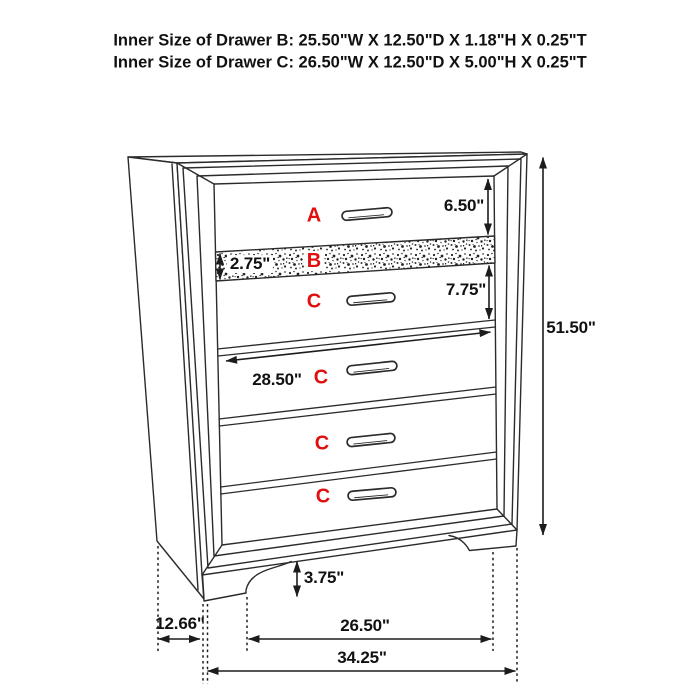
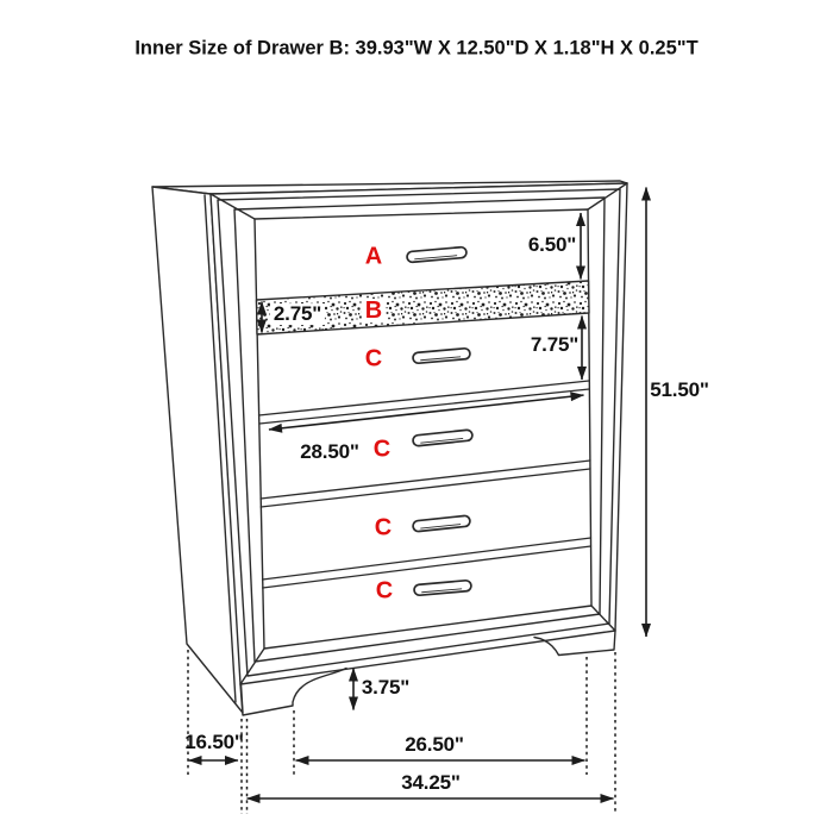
- Inner Size of Drawer B: 25.50"W X 12.50"D X 1.18"H X 0.25"T
+ Inner Size of Drawer B: 39.93"W X 12.50"D X 1.18"H X 0.25"T
- Inner Size of Drawer C: 26.50"W X 12.50"D X 5.00"H X 0.25"T
  A
  B
  C
  C
  C
  C
  6.50"
  2.75"
  7.75"
  28.50"
  51.50"
  3.75"
- 12.66"
+ 16.50"
  26.50"
  34.25"
